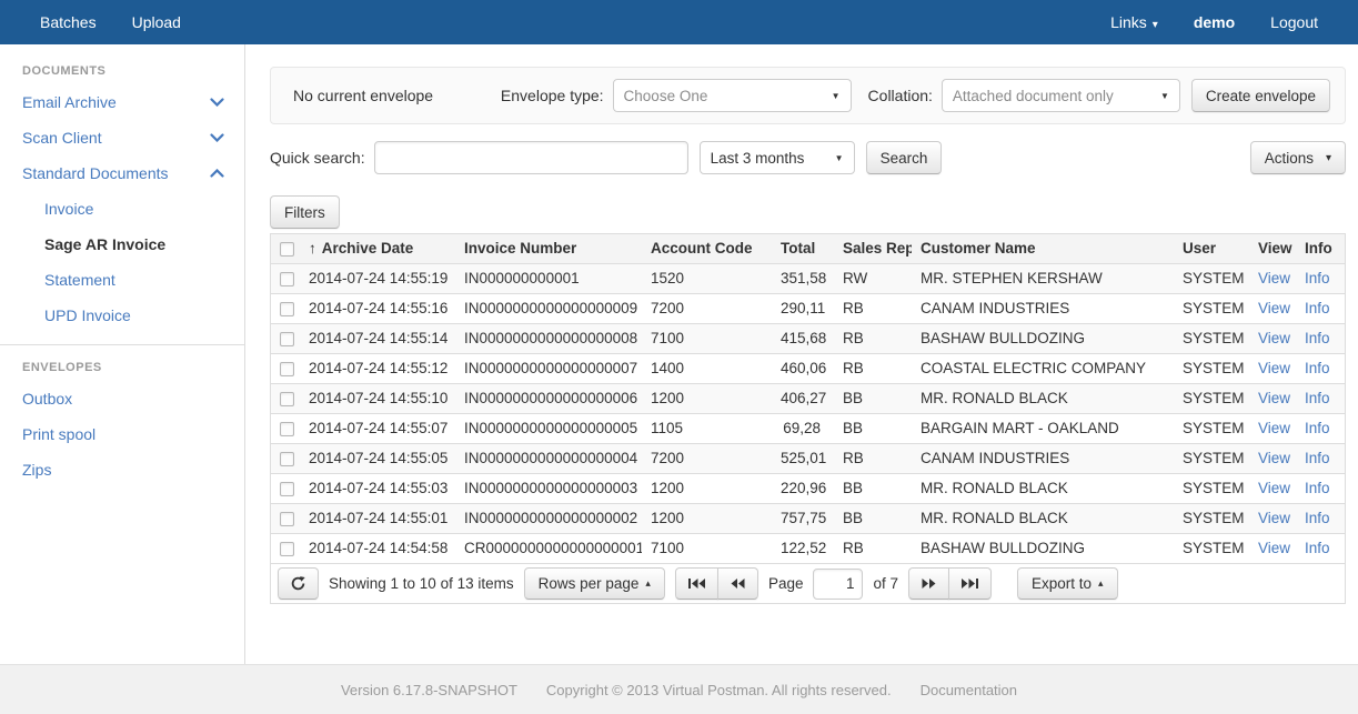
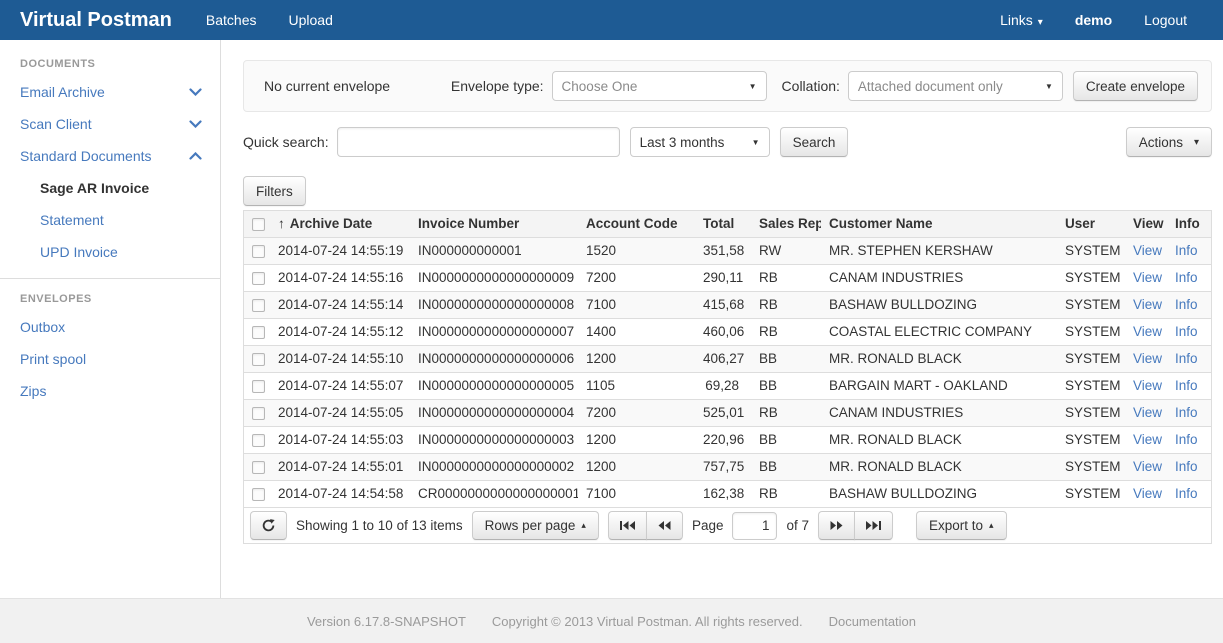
+ Virtual Postman
  Batches
  Upload
  Links ▾
  demo
  Logout
  DOCUMENTS
  Email Archive
  Scan Client
  Standard Documents
- Invoice
  Sage AR Invoice
  Statement
  UPD Invoice
  ENVELOPES
  Outbox
  Print spool
  Zips
  No current envelope
  Envelope type:
  Choose One
  ▼
  Collation:
  Attached document only
  ▼
  Create envelope
  Quick search:
  Last 3 months
  ▼
  Search
  Actions
  ▾
  Filters
  	↑ Archive Date	Invoice Number	Account Code	Total	Sales Rep	Customer Name	User	View	Info
  	2014-07-24 14:55:19	IN000000000001	1520	351,58	RW	MR. STEPHEN KERSHAW	SYSTEM	View	Info
  	2014-07-24 14:55:16	IN0000000000000000009	7200	290,11	RB	CANAM INDUSTRIES	SYSTEM	View	Info
  	2014-07-24 14:55:14	IN0000000000000000008	7100	415,68	RB	BASHAW BULLDOZING	SYSTEM	View	Info
  	2014-07-24 14:55:12	IN0000000000000000007	1400	460,06	RB	COASTAL ELECTRIC COMPANY	SYSTEM	View	Info
  	2014-07-24 14:55:10	IN0000000000000000006	1200	406,27	BB	MR. RONALD BLACK	SYSTEM	View	Info
  	2014-07-24 14:55:07	IN0000000000000000005	1105	69,28	BB	BARGAIN MART - OAKLAND	SYSTEM	View	Info
  	2014-07-24 14:55:05	IN0000000000000000004	7200	525,01	RB	CANAM INDUSTRIES	SYSTEM	View	Info
  	2014-07-24 14:55:03	IN0000000000000000003	1200	220,96	BB	MR. RONALD BLACK	SYSTEM	View	Info
  	2014-07-24 14:55:01	IN0000000000000000002	1200	757,75	BB	MR. RONALD BLACK	SYSTEM	View	Info
- 	2014-07-24 14:54:58	CR0000000000000000001	7100	122,52	RB	BASHAW BULLDOZING	SYSTEM	View	Info
+ 	2014-07-24 14:54:58	CR0000000000000000001	7100	162,38	RB	BASHAW BULLDOZING	SYSTEM	View	Info
  Showing 1 to 10 of 13 items
  Rows per page
  ▴
  Page
  1
  of 7
  Export to
  ▴
  Version 6.17.8-SNAPSHOT
  Copyright © 2013 Virtual Postman. All rights reserved.
  Documentation
